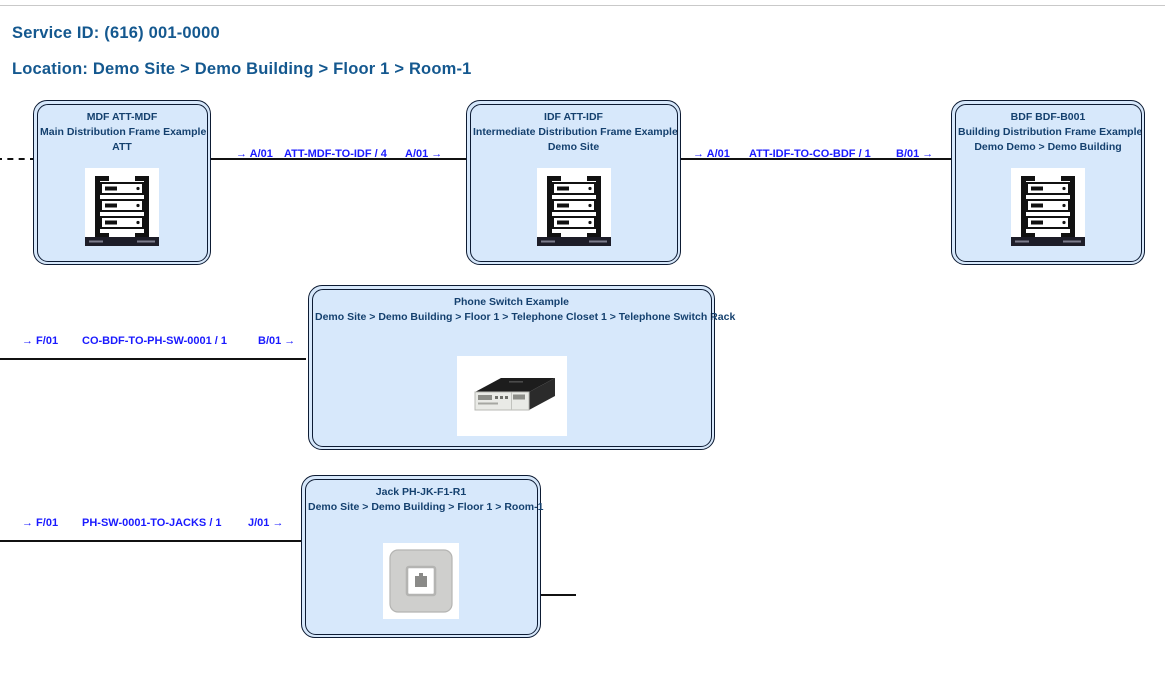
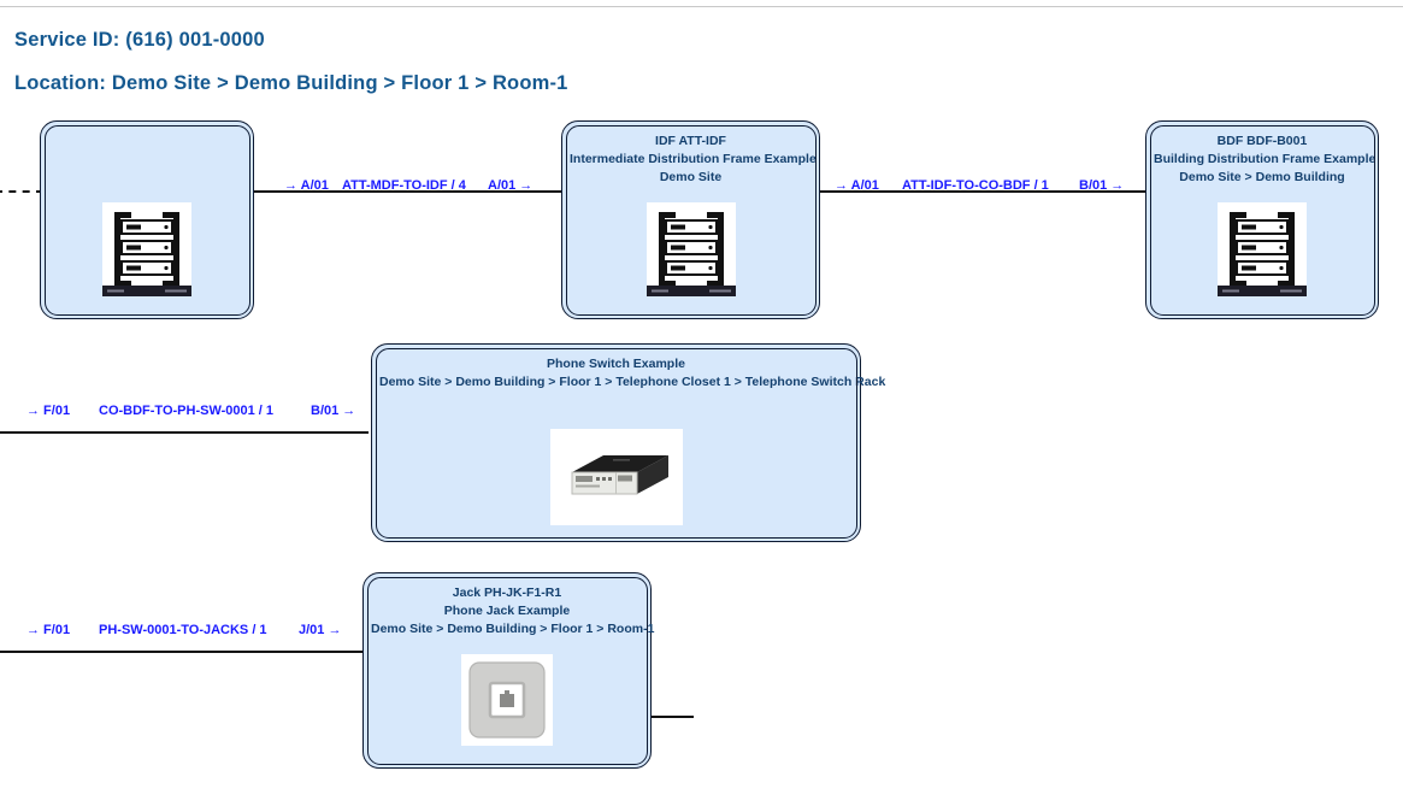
  Service ID: (616) 001-0000
  Location: Demo Site > Demo Building > Floor 1 > Room-1
- MDF ATT-MDF
- Main Distribution Frame Example
- ATT
  → A/01
  ATT-MDF-TO-IDF / 4
  A/01 →
  IDF ATT-IDF
  Intermediate Distribution Frame Exampl
  Demo Site
  → A/01
  ATT-IDF-TO-CO-BDF / 1
  B/01 →
  BDF BDF-B001
  Building Distribution Frame Exampl
- Demo Demo > Demo Building
+ Demo Site > Demo Building
  → F/01
  CO-BDF-TO-PH-SW-0001 / 1
  B/01 →
  Phone Switch Example
  Demo Site > Demo Building > Floor 1 > Telephone Closet 1 > Telephone Switch Rack
  → F/01
  PH-SW-0001-TO-JACKS / 1
  J/01 →
  Jack PH-JK-F1-R1
+ Phone Jack Example
  Demo Site > Demo Building > Floor 1 > Room1
